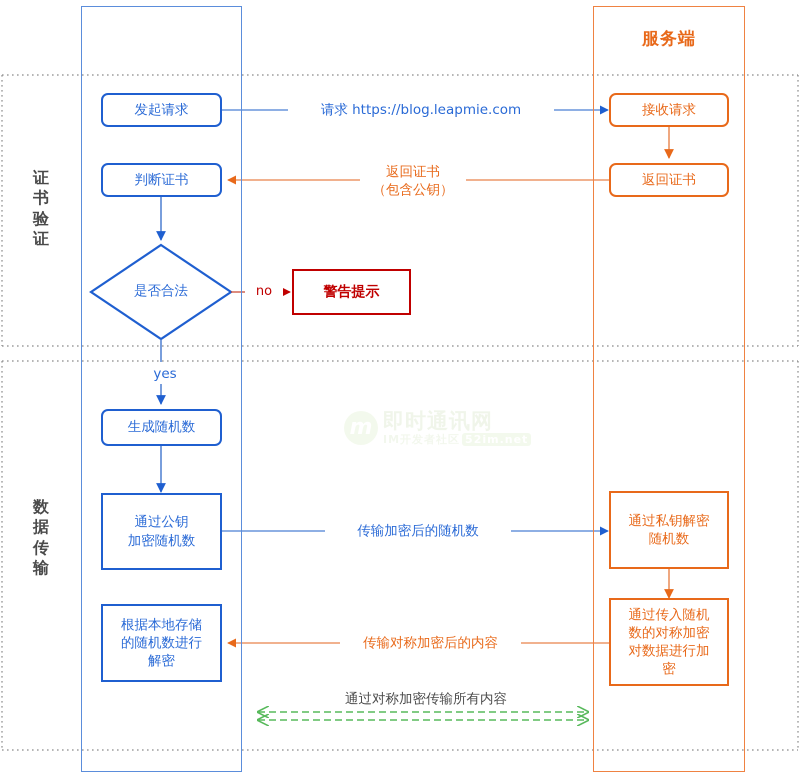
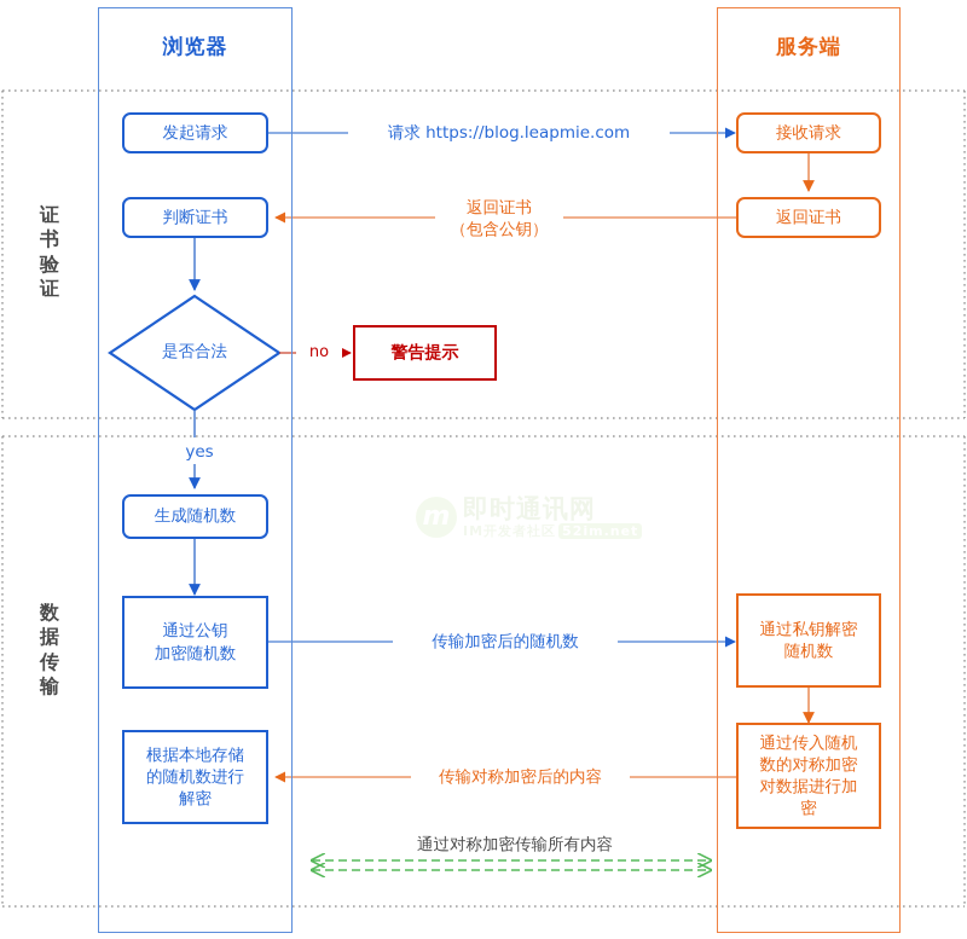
+ 浏览器
  服务端
  证
  书
  验
  证
  数
  据
  传
  输
  发起请求
  接收请求
  判断证书
  返回证书
  是否合法
  警告提示
  生成随机数
  通过公钥
  加密随机数
  通过私钥解密
  随机数
  通过传入随机
  数的对称加密
  对数据进行加
  密
  根据本地存储
  的随机数进行
  解密
  请求 https://blog.leapmie.com
  返回证书
  （包含公钥）
  no
  yes
  传输加密后的随机数
  传输对称加密后的内容
  通过对称加密传输所有内容
